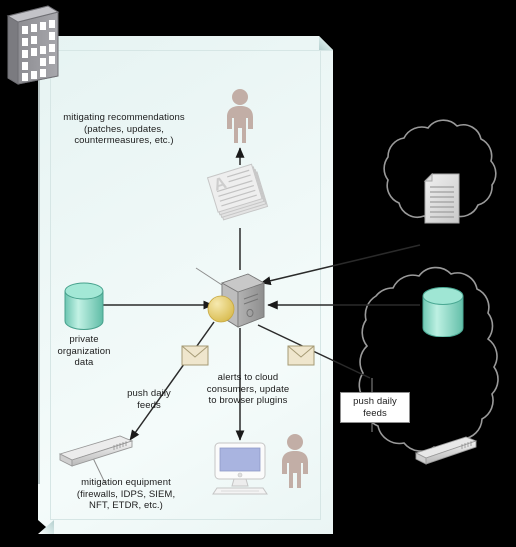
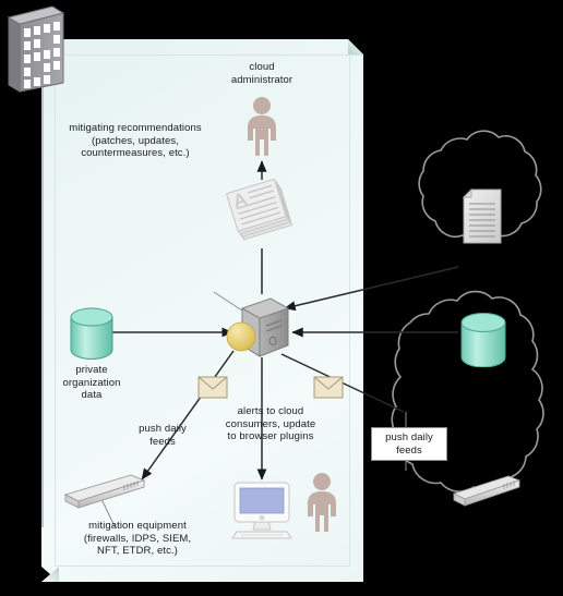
+ cloud
+ administrator
  mitigating recommendations
  (patches, updates,
  countermeasures, etc.)
  private
  organization
  data
  alerts to cloud
  consumers, update
  to browser plugins
  push daily
  feeds
  push daily
  feeds
  mitigation equipment
  (firewalls, IDPS, SIEM,
  NFT, ETDR, etc.)
